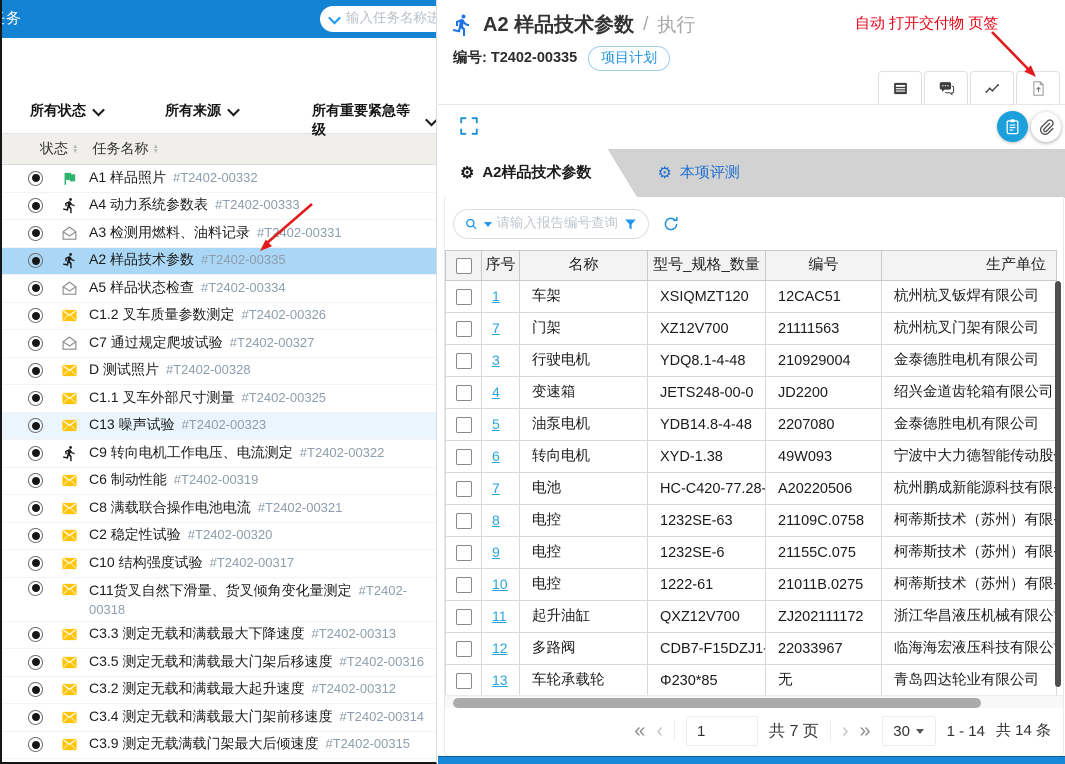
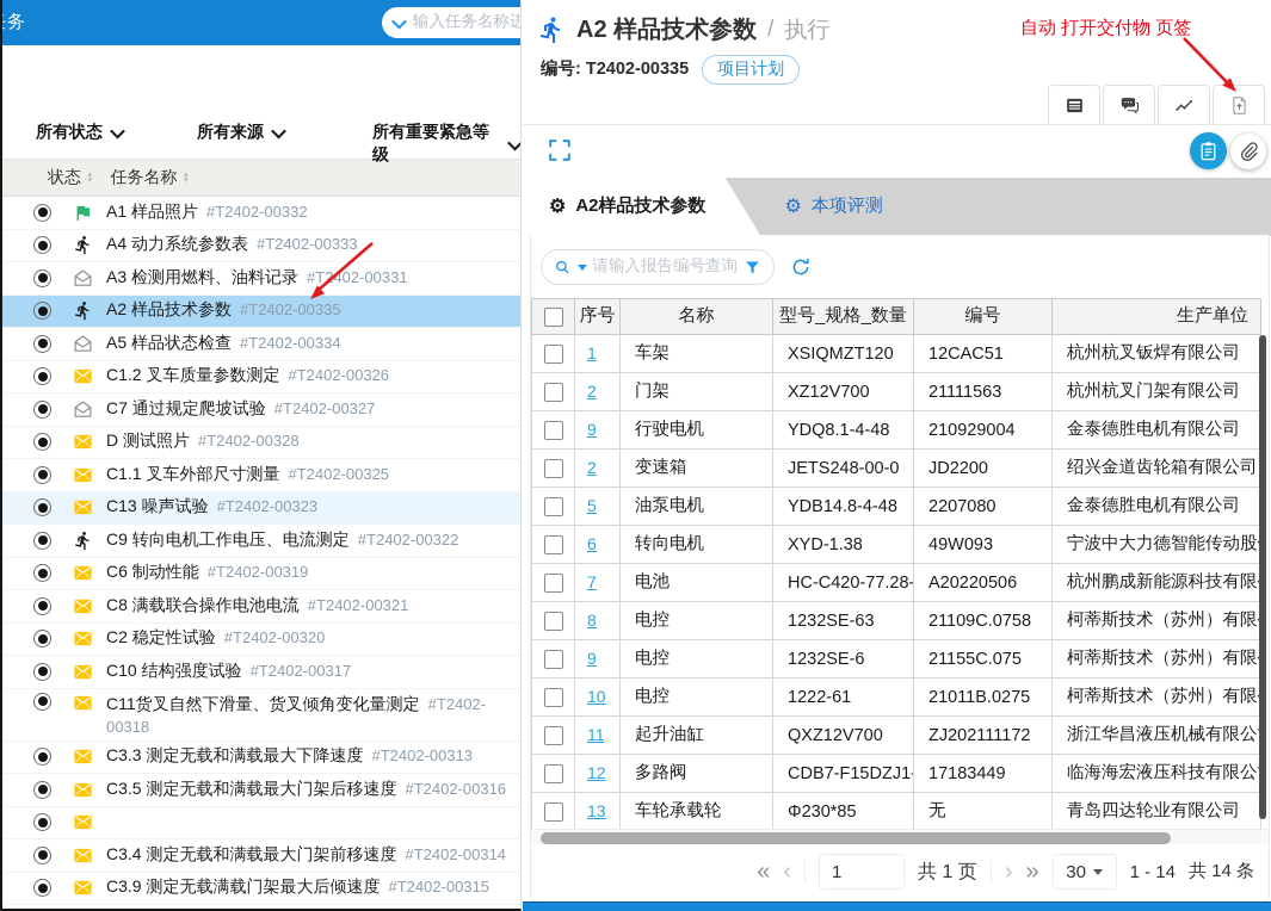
  输入任务名称进
  所有状态
  所有来源
  所有重要紧急等级
  状态
  任务名称
  A1 样品照片 #T2402-00332
  A4 动力系统参数表 #T2402-00333
  A3 检测用燃料、油料记录 #T2402-00331
  A2 样品技术参数 #T2402-00335
  A5 样品状态检查 #T2402-00334
  C1.2 叉车质量参数测定 #T2402-00326
  C7 通过规定爬坡试验 #T2402-00327
  D 测试照片 #T2402-00328
  C1.1 叉车外部尺寸测量 #T2402-00325
  C13 噪声试验 #T2402-00323
  C9 转向电机工作电压、电流测定 #T2402-00322
  C6 制动性能 #T2402-00319
  C8 满载联合操作电池电流 #T2402-00321
  C2 稳定性试验 #T2402-00320
  C10 结构强度试验 #T2402-00317
  C11货叉自然下滑量、货叉倾角变化量测定 #T2402-00318
  C3.3 测定无载和满载最大下降速度 #T2402-00313
  C3.5 测定无载和满载最大门架后移速度 #T2402-00316
- C3.2 测定无载和满载最大起升速度 #T2402-00312
  C3.4 测定无载和满载最大门架前移速度 #T2402-00314
  C3.9 测定无载满载门架最大后倾速度 #T2402-00315
  A2 样品技术参数
  /
  执行
  编号: T2402-00335
  项目计划
  自动 打开交付物 页签
  ⚙
  A2样品技术参数
  ⚙
  本项评测
  请输入报告编号查询
  	序号	名称	型号_规格_数量	编号	生产单位
  	1	车架	XSIQMZT120	12CAC51	杭州杭叉钣焊有限公司
- 	7	门架	XZ12V700	21111563	杭州杭叉门架有限公司
+ 	2	门架	XZ12V700	21111563	杭州杭叉门架有限公司
- 	3	行驶电机	YDQ8.1-4-48	210929004	金泰德胜电机有限公司
+ 	9	行驶电机	YDQ8.1-4-48	210929004	金泰德胜电机有限公司
- 	4	变速箱	JETS248-00-0	JD2200	绍兴金道齿轮箱有限公司
+ 	2	变速箱	JETS248-00-0	JD2200	绍兴金道齿轮箱有限公司
  	5	油泵电机	YDB14.8-4-48	2207080	金泰德胜电机有限公司
  	6	转向电机	XYD-1.38	49W093	宁波中大力德智能传动股
  	7	电池	HC-C420-77.28-	A20220506	杭州鹏成新能源科技有限
  	8	电控	1232SE-63	21109C.0758	柯蒂斯技术（苏州）有限
  	9	电控	1232SE-6	21155C.075	柯蒂斯技术（苏州）有限
  	10	电控	1222-61	21011B.0275	柯蒂斯技术（苏州）有限
  	11	起升油缸	QXZ12V700	ZJ202111172	浙江华昌液压机械有限公
- 	12	多路阀	CDB7-F15DZJ1	22033967	临海海宏液压科技有限公
+ 	12	多路阀	CDB7-F15DZJ1	17183449	临海海宏液压科技有限公
  	13	车轮承载轮	Φ230*85	无	青岛四达轮业有限公司
  «
  ‹
  1
- 共 7 页
+ 共 1 页
  ›
  »
  30
  1 - 14
  共 14 条
